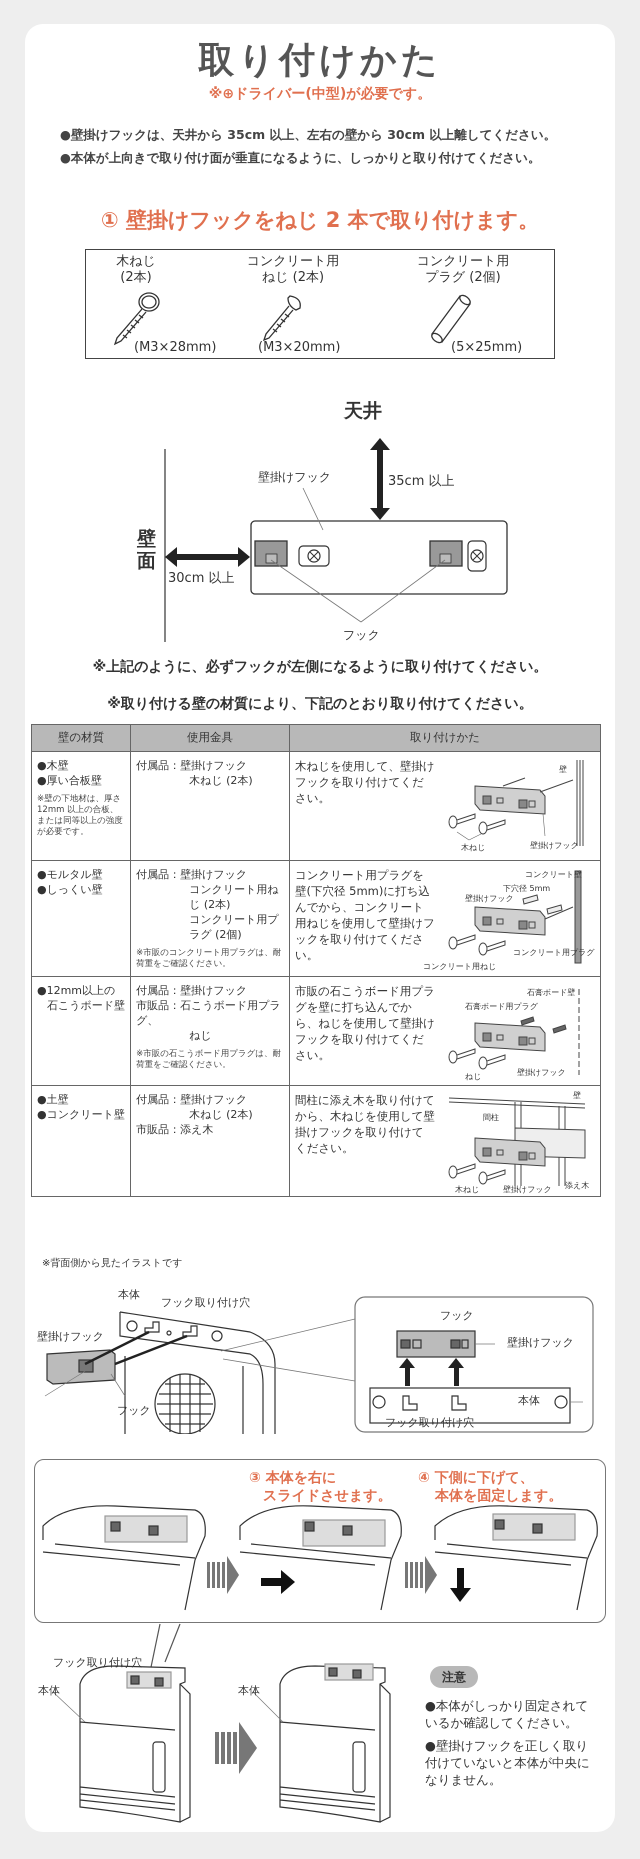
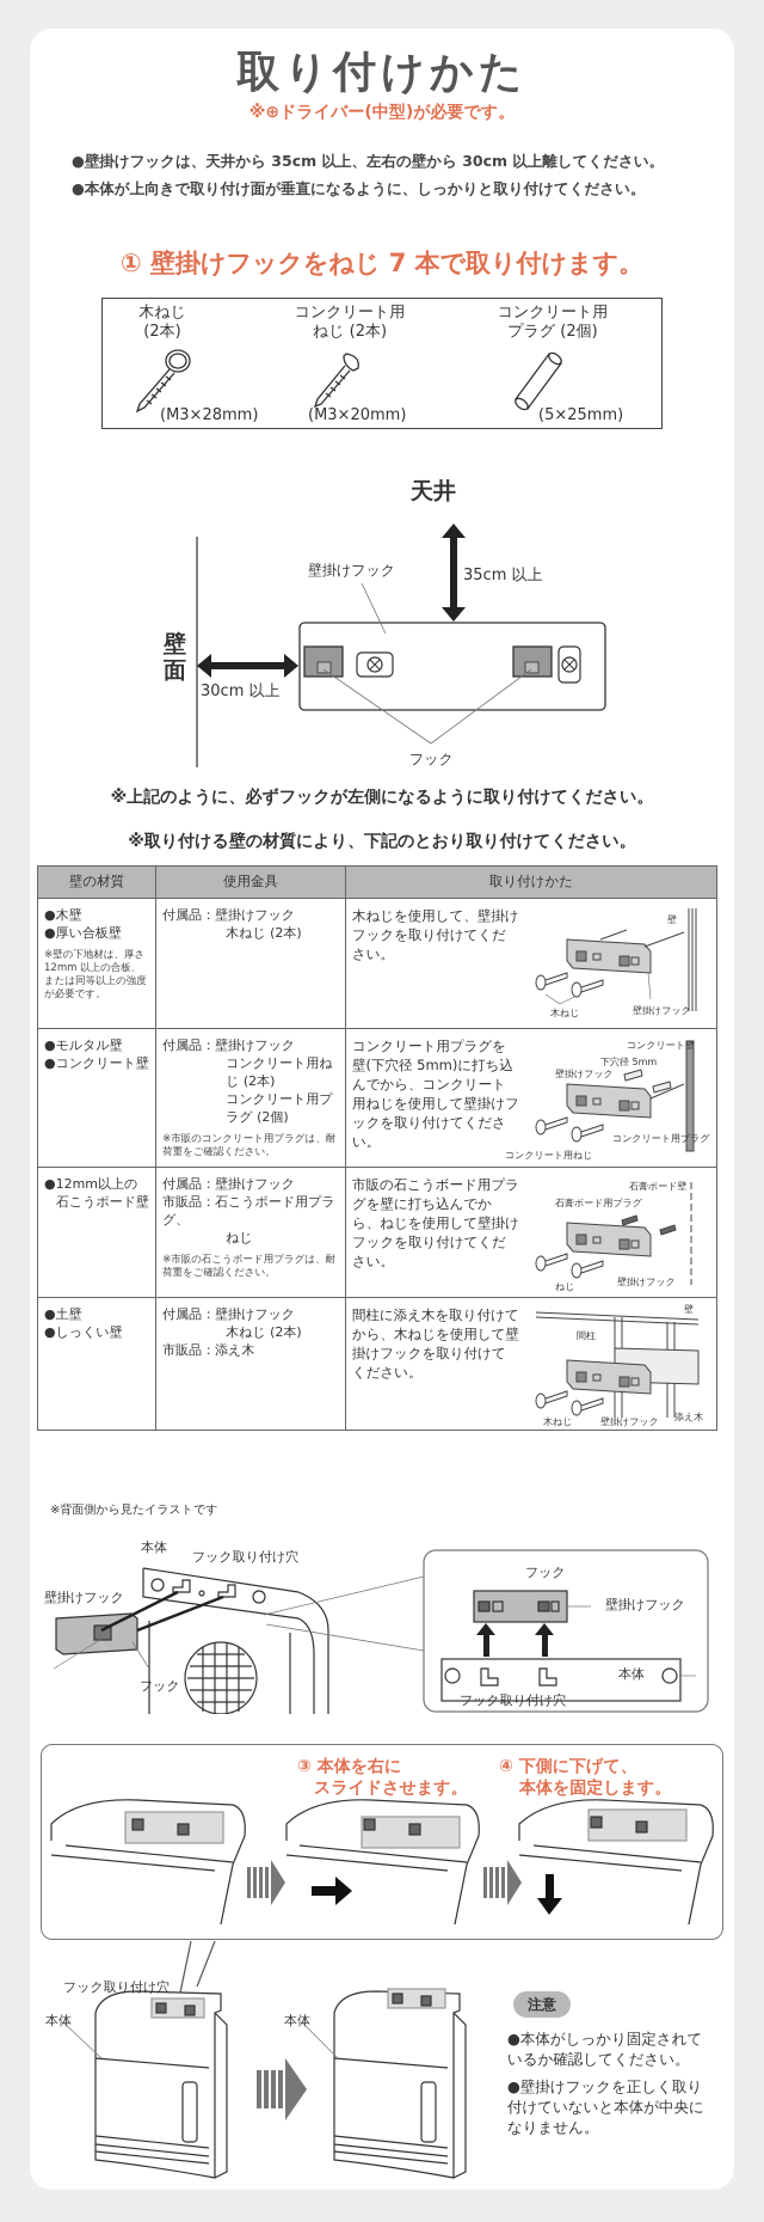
  取り付けかた
  ※⊕ドライバー(中型)が必要です。
  ●壁掛けフックは、天井から 35cm 以上、左右の壁から 30cm 以上離してください。
  ●本体が上向きで取り付け面が垂直になるように、しっかりと取り付けてください。
- ① 壁掛けフックをねじ 2 本で取り付けます。
+ ① 壁掛けフックをねじ 7 本で取り付けます。
  木ねじ
  (2本)
  (M3×28mm)
  コンクリート用
  ねじ (2本)
  (M3×20mm)
  コンクリート用
  プラグ (2個)
  (5×25mm)
  天井
  35cm 以上
  壁掛けフック
  壁
  面
  30cm 以上
  フック
  ※上記のように、必ずフックが左側になるように取り付けてください。
  ※取り付ける壁の材質により、下記のとおり取り付けてください。
  壁の材質	使用金具	取り付けかた
  ●木壁 ●厚い合板壁 ※壁の下地材は、厚さ 12mm 以上の合板、または同等以上の強度が必要です。	付属品：壁掛けフック 木ねじ (2本)	木ねじを使用して、壁掛けフックを取り付けてください。 壁 木ねじ 壁掛けフック
- ●モルタル壁 ●しっくい壁	付属品：壁掛けフック コンクリート用ねじ (2本) コンクリート用プラグ (2個) ※市販のコンクリート用プラグは、耐荷重をご確認ください。	コンクリート用プラグを壁(下穴径 5mm)に打ち込んでから、コンクリート用ねじを使用して壁掛けフックを取り付けてください。 コンクリート壁 下穴径 5mm 壁掛けフック コンクリート用プラグ コンクリート用ねじ
+ ●モルタル壁 ●コンクリート壁	付属品：壁掛けフック コンクリート用ねじ (2本) コンクリート用プラグ (2個) ※市販のコンクリート用プラグは、耐荷重をご確認ください。	コンクリート用プラグを壁(下穴径 5mm)に打ち込んでから、コンクリート用ねじを使用して壁掛けフックを取り付けてください。 コンクリート壁 下穴径 5mm 壁掛けフック コンクリート用プラグ コンクリート用ねじ
  ●12mm以上の 石こうボード壁	付属品：壁掛けフック 市販品：石こうボード用プラグ、 ねじ ※市販の石こうボード用プラグは、耐荷重をご確認ください。	市販の石こうボード用プラグを壁に打ち込んでから、ねじを使用して壁掛けフックを取り付けてください。 石膏ボード壁 石膏ボード用プラグ ねじ 壁掛けフック
- ●土壁 ●コンクリート壁	付属品：壁掛けフック 木ねじ (2本) 市販品：添え木	間柱に添え木を取り付けてから、木ねじを使用して壁掛けフックを取り付けてください。 壁 間柱 木ねじ 壁掛けフック 添え木
+ ●土壁 ●しっくい壁	付属品：壁掛けフック 木ねじ (2本) 市販品：添え木	間柱に添え木を取り付けてから、木ねじを使用して壁掛けフックを取り付けてください。 壁 間柱 木ねじ 壁掛けフック 添え木
  ※背面側から見たイラストです
  本体
  フック取り付け穴
  壁掛けフック
  フック
  フック
  壁掛けフック
  本体
  フック取り付け穴
  ③ 本体を右に
  スライドさせます。
  ④ 下側に下げて、
  本体を固定します。
  フック取り付け穴
  本体
  本体
  注意
  ●本体がしっかり固定されているか確認してください。
  ●壁掛けフックを正しく取り付けていないと本体が中央になりません。
